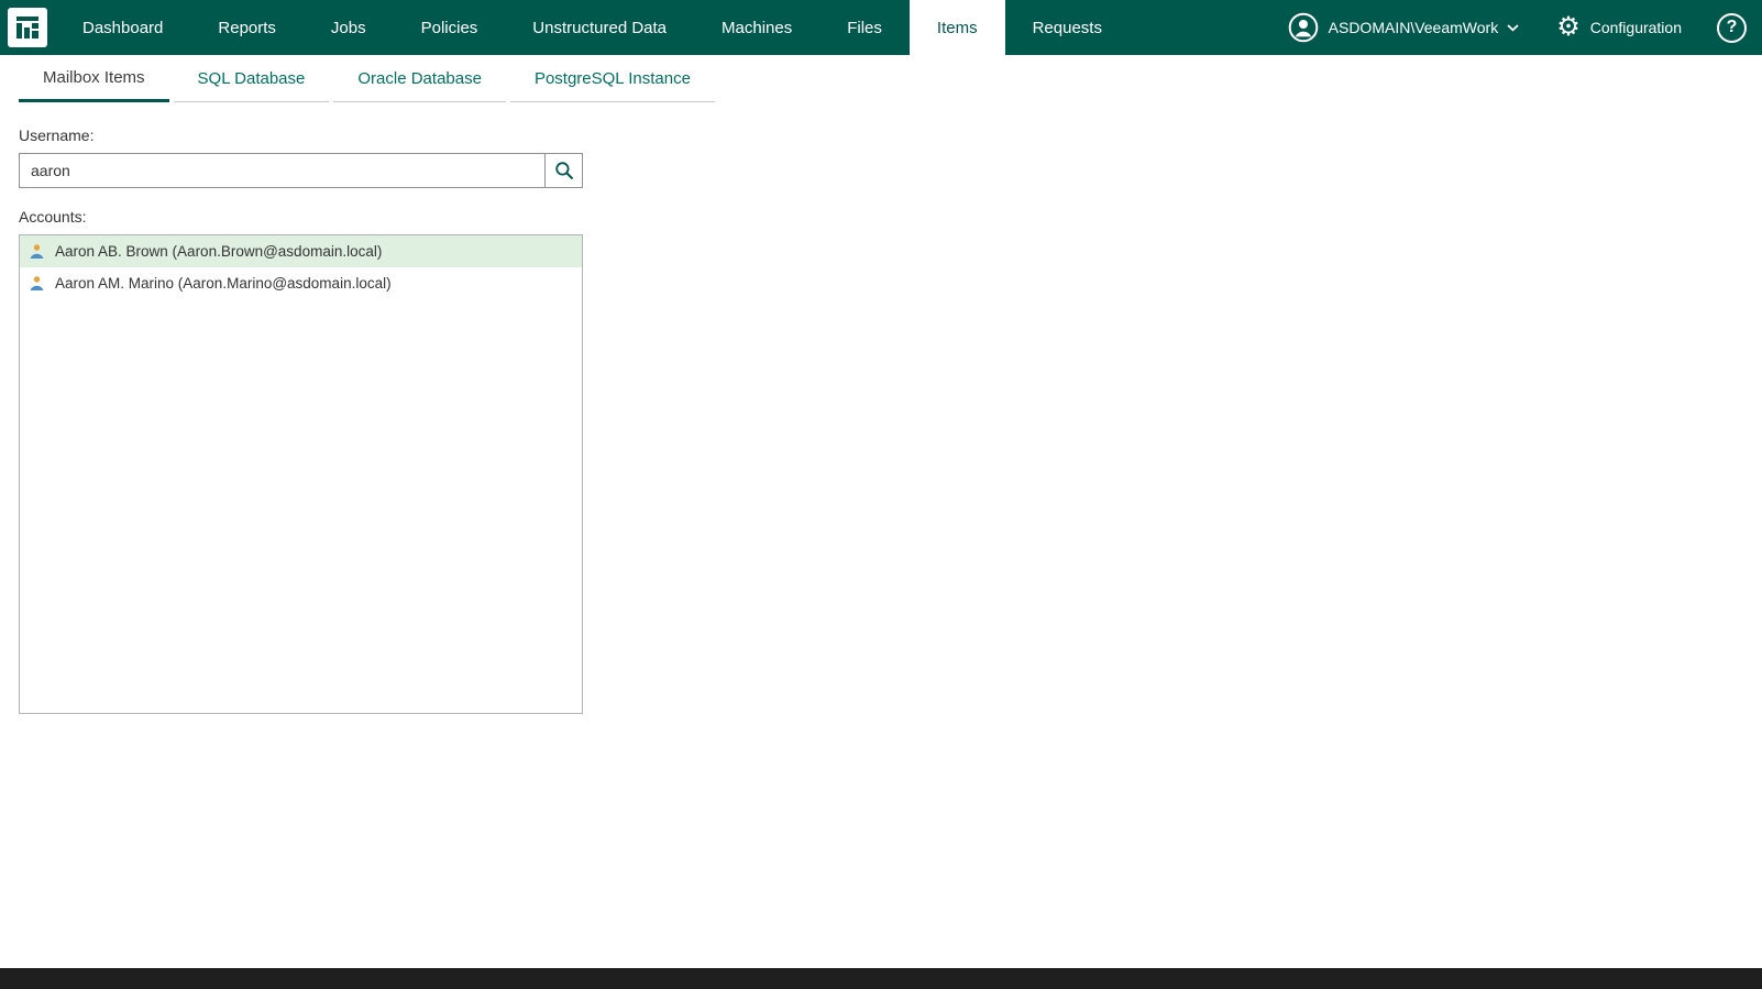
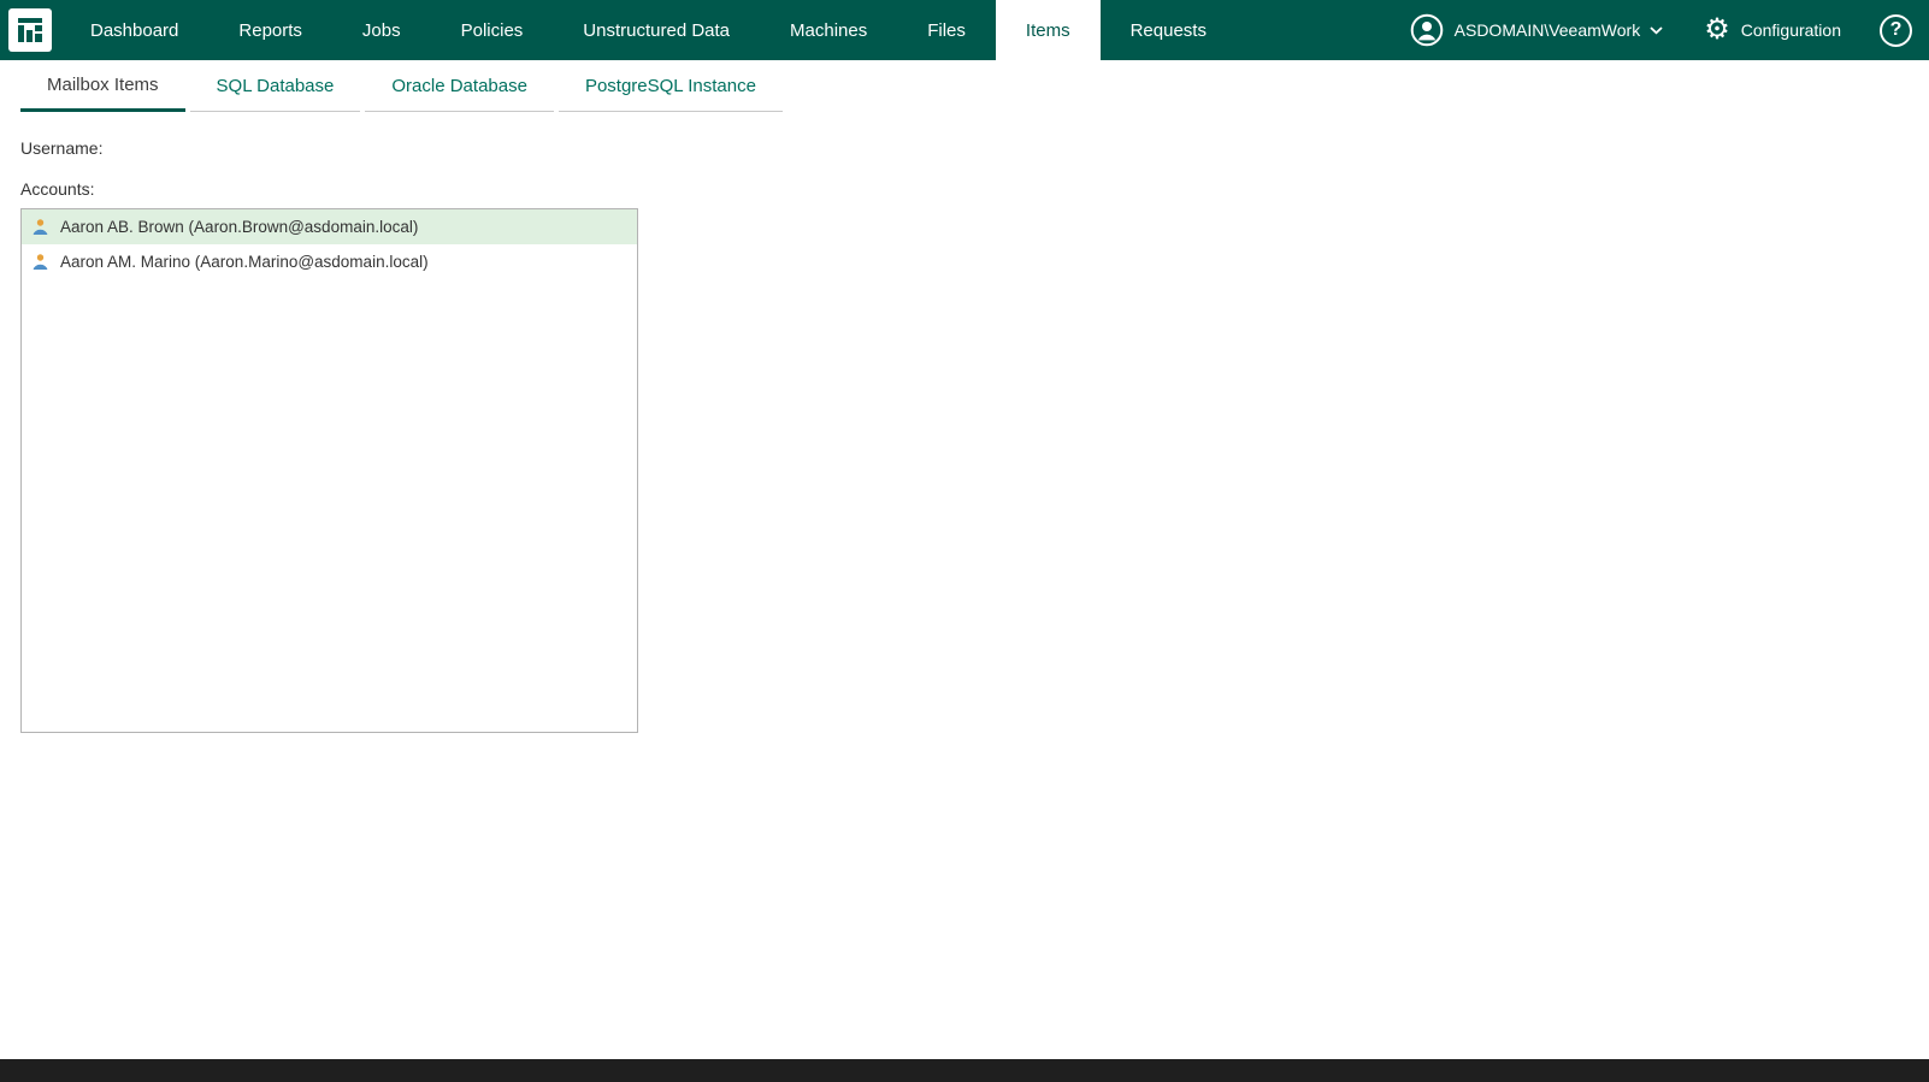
  Dashboard
  Reports
  Jobs
  Policies
  Unstructured Data
  Machines
  Files
  Items
  Requests
  ASDOMAIN\VeeamWork
  ⚙
  Configuration
  ?
  Mailbox Items
  SQL Database
  Oracle Database
  PostgreSQL Instance
  Username:
- aaron
  Accounts:
  Aaron AB. Brown (Aaron.Brown@asdomain.local)
  Aaron AM. Marino (Aaron.Marino@asdomain.local)
